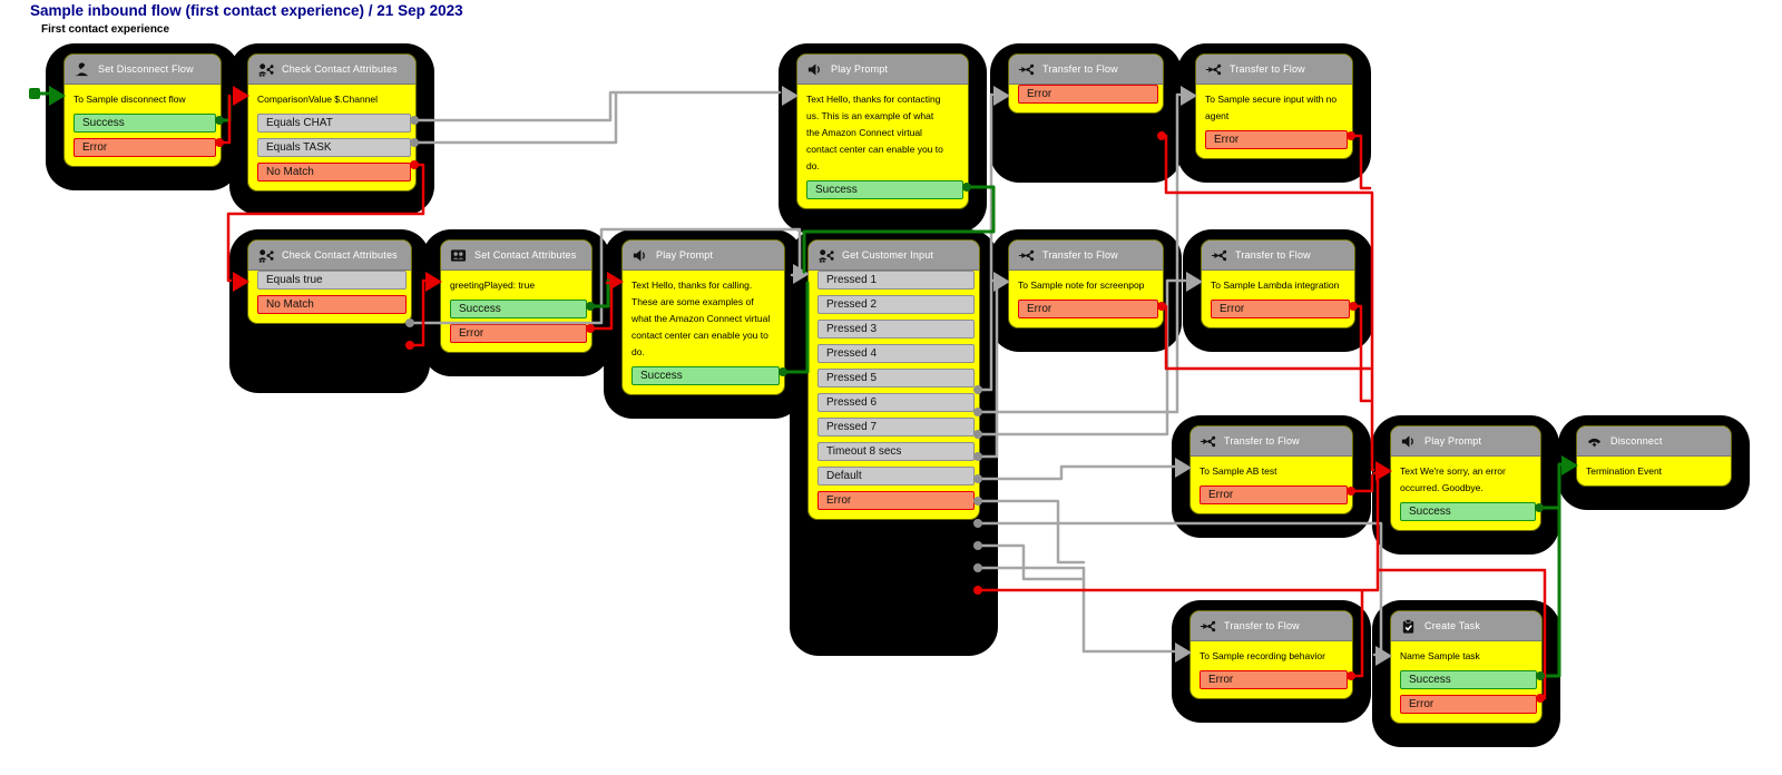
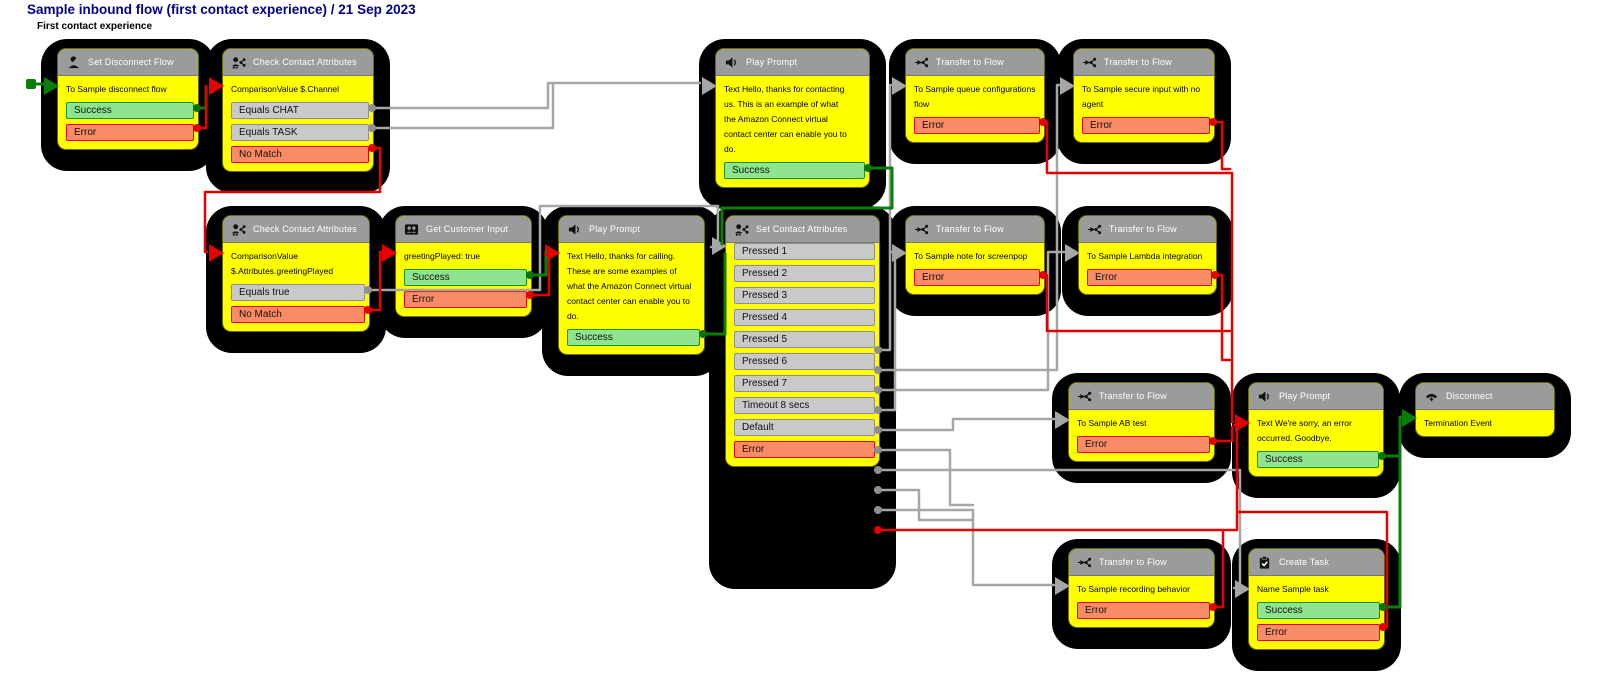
  Sample inbound flow (first contact experience) / 21 Sep 2023
  First contact experience
  Set Disconnect Flow
  To Sample disconnect flow
  Success
  Error
  Check Contact Attributes
  ComparisonValue $.Channel
  Equals CHAT
  Equals TASK
  No Match
  Play Prompt
  Text Hello, thanks for contacting
  us. This is an example of what
  the Amazon Connect virtual
  contact center can enable you to
  do.
  Success
  Transfer to Flow
+ To Sample queue configurations
+ flow
  Error
  Transfer to Flow
  To Sample secure input with no
  agent
  Error
  Check Contact Attributes
+ ComparisonValue
+ $.Attributes.greetingPlayed
  Equals true
  No Match
- Set Contact Attributes
+ Get Customer Input
  greetingPlayed: true
  Success
  Error
  Play Prompt
  Text Hello, thanks for calling.
  These are some examples of
  what the Amazon Connect virtual
  contact center can enable you to
  do.
  Success
- Get Customer Input
+ Set Contact Attributes
  Pressed 1
  Pressed 2
  Pressed 3
  Pressed 4
  Pressed 5
  Pressed 6
  Pressed 7
  Timeout 8 secs
  Default
  Error
  Transfer to Flow
  To Sample note for screenpop
  Error
  Transfer to Flow
  To Sample Lambda integration
  Error
  Transfer to Flow
  To Sample AB test
  Error
  Play Prompt
  Text We're sorry, an error
  occurred. Goodbye.
  Success
  Disconnect
  Termination Event
  Transfer to Flow
  To Sample recording behavior
  Error
  Create Task
  Name Sample task
  Success
  Error
